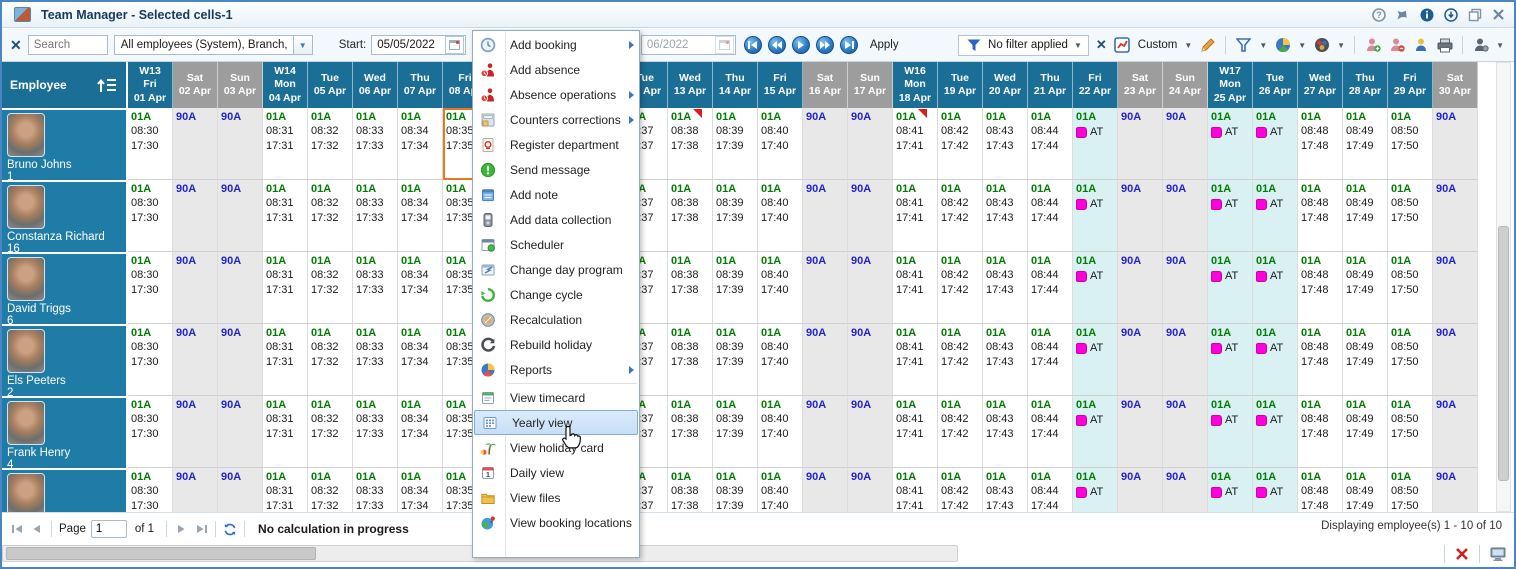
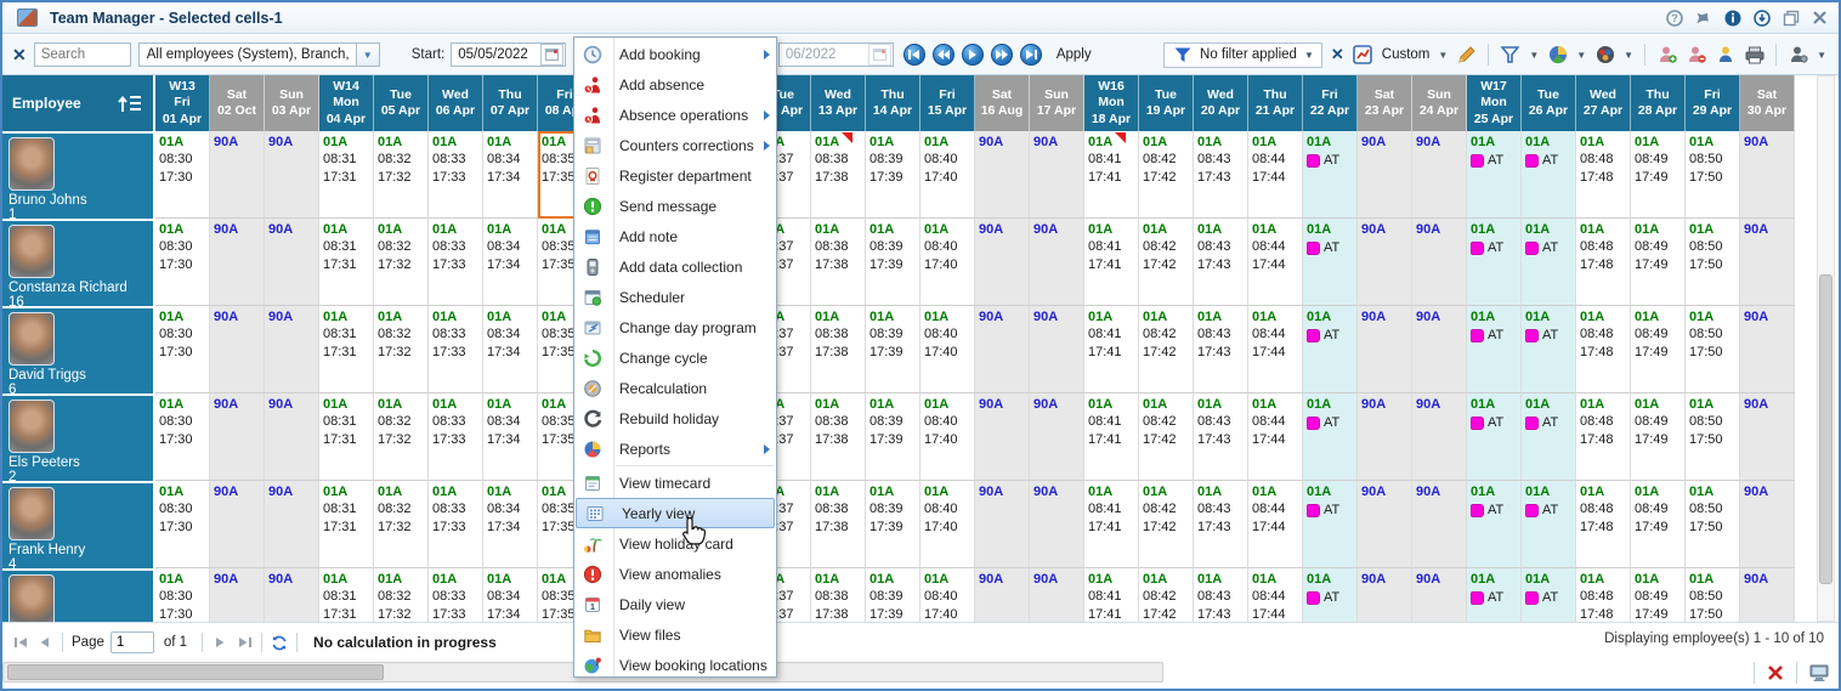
  Team Manager - Selected cells-1
  ?
  ✕
  Search
  All employees (System), Branch,
  ▼
  Start:
  05/05/2022
  06/2022
  Apply
  No filter applied
  ▼
  ✕
  Custom
  ▼
  ▼
  ▼
  ▼
  ▼
  Employee
  W13
  Fri
  01 Apr
  Sat
- 02 Apr
+ 02 Oct
  Sun
  03 Apr
  W14
  Mon
  04 Apr
  Tue
  05 Apr
  Wed
  06 Apr
  Thu
  07 Apr
  Fri
  Wed
  13 Apr
  Thu
  14 Apr
  Fri
  15 Apr
  Sat
- 16 Apr
+ 16 Aug
  Sun
  17 Apr
  W16
  Mon
  18 Apr
  Tue
  19 Apr
  Wed
  20 Apr
  Thu
  21 Apr
  Fri
  22 Apr
  Sat
  23 Apr
  Sun
  24 Apr
  W17
  Mon
  25 Apr
  Tue
  26 Apr
  Wed
  27 Apr
  Thu
  28 Apr
  Fri
  29 Apr
  Sat
  30 Apr
  Bruno Johns
  1
  01A
  08:30
  17:30
  90A
  90A
  01A
  08:31
  17:31
  01A
  08:32
  17:32
  01A
  08:33
  17:33
  01A
  08:34
  17:34
  01A
  08:35
  17:35
  01A
  08:38
  17:38
  01A
  08:39
  17:39
  01A
  08:40
  17:40
  90A
  90A
  01A
  08:41
  17:41
  01A
  08:42
  17:42
  01A
  08:43
  17:43
  01A
  08:44
  17:44
  01A
  AT
  90A
  90A
  01A
  AT
  01A
  AT
  01A
  08:48
  17:48
  01A
  08:49
  17:49
  01A
  08:50
  17:50
  90A
  Constanza Richard
  16
  01A
  08:30
  17:30
  90A
  90A
  01A
  08:31
  17:31
  01A
  08:32
  17:32
  01A
  08:33
  17:33
  01A
  08:34
  17:34
  01A
  08:35
  17:35
  01A
  08:38
  17:38
  01A
  08:39
  17:39
  01A
  08:40
  17:40
  90A
  90A
  01A
  08:41
  17:41
  01A
  08:42
  17:42
  01A
  08:43
  17:43
  01A
  08:44
  17:44
  01A
  AT
  90A
  90A
  01A
  AT
  01A
  AT
  01A
  08:48
  17:48
  01A
  08:49
  17:49
  01A
  08:50
  17:50
  90A
  David Triggs
  6
  01A
  08:30
  17:30
  90A
  90A
  01A
  08:31
  17:31
  01A
  08:32
  17:32
  01A
  08:33
  17:33
  01A
  08:34
  17:34
  01A
  08:35
  17:35
  01A
  08:38
  17:38
  01A
  08:39
  17:39
  01A
  08:40
  17:40
  90A
  90A
  01A
  08:41
  17:41
  01A
  08:42
  17:42
  01A
  08:43
  17:43
  01A
  08:44
  17:44
  01A
  AT
  90A
  90A
  01A
  AT
  01A
  AT
  01A
  08:48
  17:48
  01A
  08:49
  17:49
  01A
  08:50
  17:50
  90A
  Els Peeters
  2
  01A
  08:30
  17:30
  90A
  90A
  01A
  08:31
  17:31
  01A
  08:32
  17:32
  01A
  08:33
  17:33
  01A
  08:34
  17:34
  01A
  08:35
  17:35
  01A
  08:38
  17:38
  01A
  08:39
  17:39
  01A
  08:40
  17:40
  90A
  90A
  01A
  08:41
  17:41
  01A
  08:42
  17:42
  01A
  08:43
  17:43
  01A
  08:44
  17:44
  01A
  AT
  90A
  90A
  01A
  AT
  01A
  AT
  01A
  08:48
  17:48
  01A
  08:49
  17:49
  01A
  08:50
  17:50
  90A
  Frank Henry
  4
  01A
  08:30
  17:30
  90A
  90A
  01A
  08:31
  17:31
  01A
  08:32
  17:32
  01A
  08:33
  17:33
  01A
  08:34
  17:34
  01A
  08:35
  17:35
  01A
  08:38
  17:38
  01A
  08:39
  17:39
  01A
  08:40
  17:40
  90A
  90A
  01A
  08:41
  17:41
  01A
  08:42
  17:42
  01A
  08:43
  17:43
  01A
  08:44
  17:44
  01A
  AT
  90A
  90A
  01A
  AT
  01A
  AT
  01A
  08:48
  17:48
  01A
  08:49
  17:49
  01A
  08:50
  17:50
  90A
  01A
  08:30
  17:30
  90A
  90A
  01A
  08:31
  17:31
  01A
  08:32
  17:32
  01A
  08:33
  17:33
  01A
  08:34
  17:34
  01A
  08:35
  17:35
  01A
  08:38
  17:38
  01A
  08:39
  17:39
  01A
  08:40
  17:40
  90A
  90A
  01A
  08:41
  17:41
  01A
  08:42
  17:42
  01A
  08:43
  17:43
  01A
  08:44
  17:44
  01A
  AT
  90A
  90A
  01A
  AT
  01A
  AT
  01A
  08:48
  17:48
  01A
  08:49
  17:49
  01A
  08:50
  17:50
  90A
  Page
  1
  of 1
  No calculation in progress
  Displaying employee(s) 1 - 10 of 10
  Add booking
  Add absence
  Absence operations
  Counters corrections
  Register department
  Send message
  Add note
  Add data collection
  Scheduler
  Change day program
  Change cycle
  Recalculation
  Rebuild holiday
  Reports
  View timecard
  Yearly view
  View holid card
+ View anomalies
  1
  Daily view
  View files
  View booking locations
